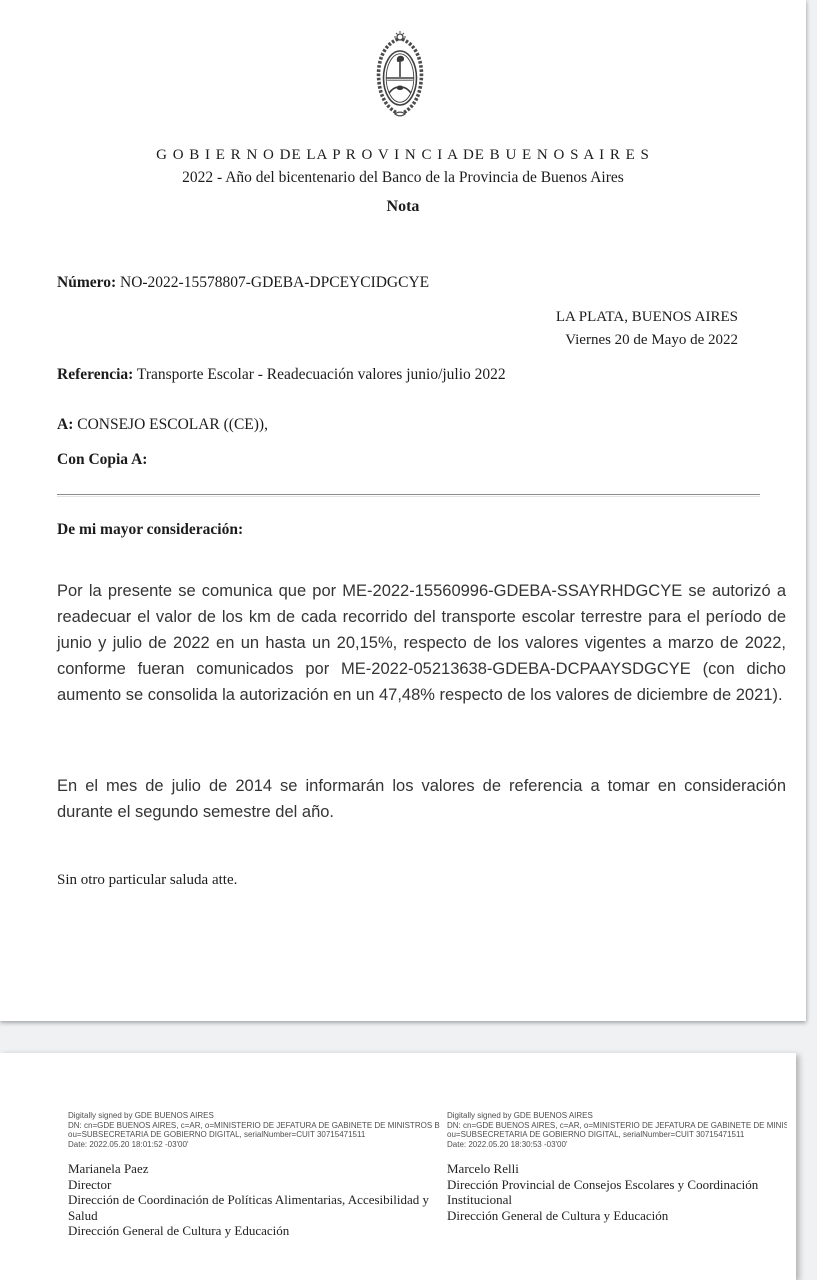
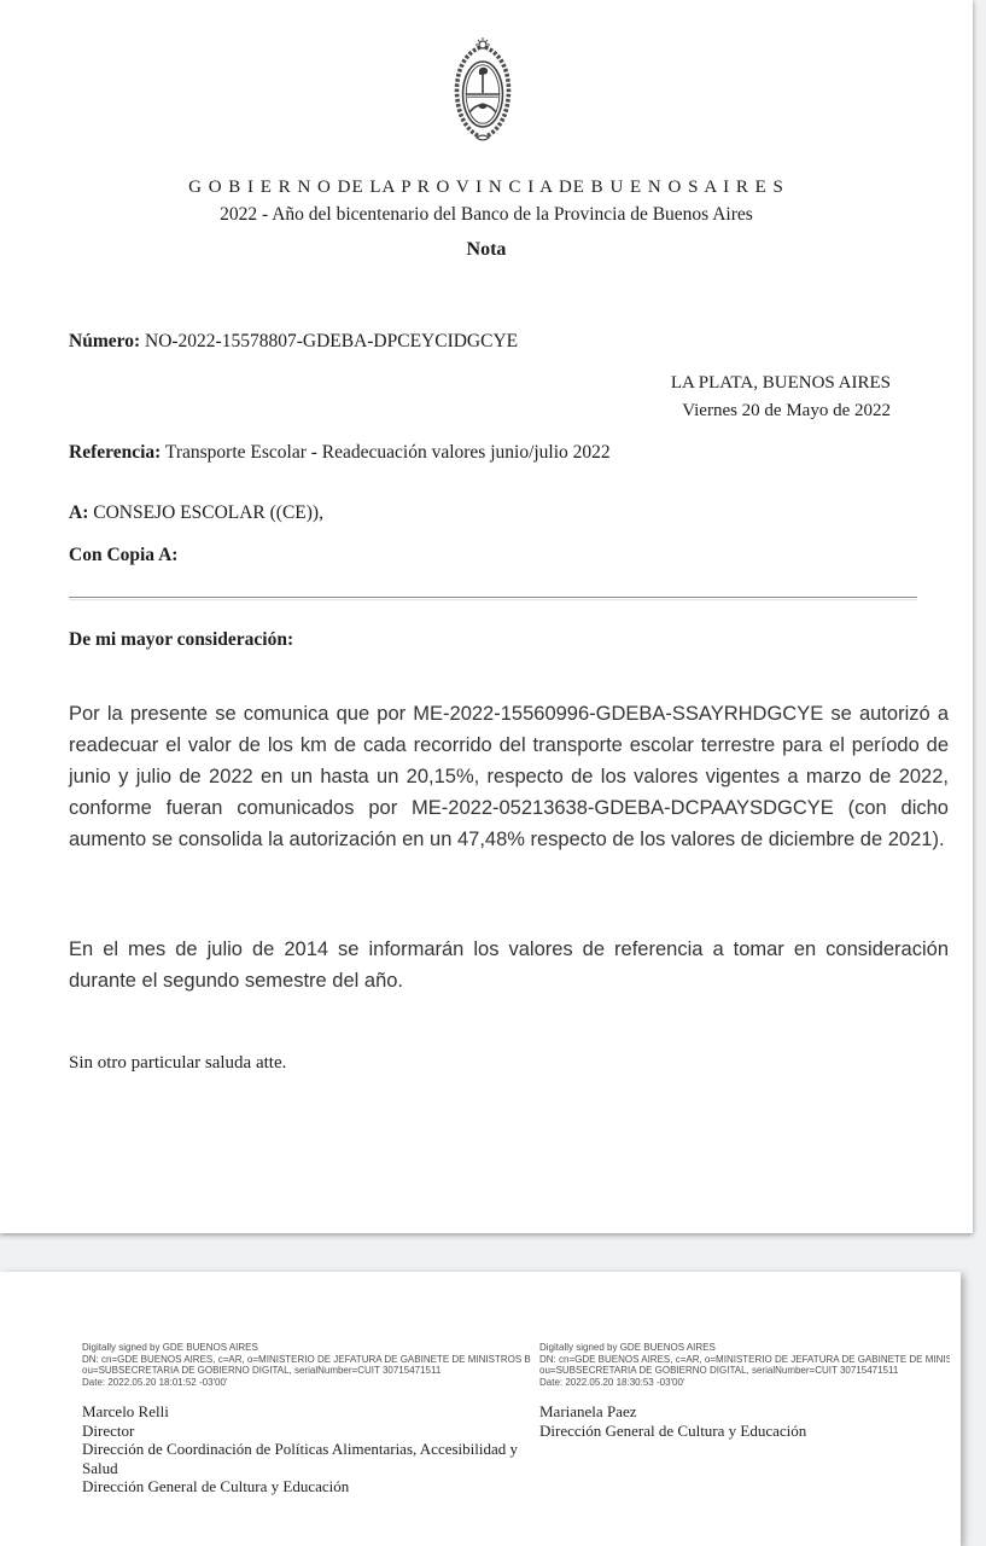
  G O B I E R N O DE LA P R O V I N C I A DE B U E N O S A I R E S
  2022 - Año del bicentenario del Banco de la Provincia de Buenos Aires
  Nota
  Número: NO-2022-15578807-GDEBA-DPCEYCIDGCYE
  LA PLATA, BUENOS AIRES
  Viernes 20 de Mayo de 2022
  Referencia: Transporte Escolar - Readecuación valores junio/julio 2022
  A: CONSEJO ESCOLAR ((CE)),
  Con Copia A:
  De mi mayor consideración:
  Por la presente se comunica que por ME-2022-15560996-GDEBA-SSAYRHDGCYE se autorizó a readecuar el valor de los km de cada recorrido del transporte escolar terrestre para el período de junio y julio de 2022 en un hasta un 20,15%, respecto de los valores vigentes a marzo de 2022, conforme fueran comunicados por ME-2022-05213638-GDEBA-DCPAAYSDGCYE (con dicho aumento se consolida la autorización en un 47,48% respecto de los valores de diciembre de 2021).
  En el mes de julio de 2014 se informarán los valores de referencia a tomar en consideración durante el segundo semestre del año.
  Sin otro particular saluda atte.
  Digitally signed by GDE BUENOS AIRES
  DN: cn=GDE BUENOS AIRES, c=AR, o=MINISTERIO DE JEFATURA DE GABINETE DE MINISTROS B
  ou=SUBSECRETARIA DE GOBIERNO DIGITAL, serialNumber=CUIT 30715471511
  Date: 2022.05.20 18:01:52 -03'00'
- Marianela Paez
+ Marcelo Relli
  Director
  Dirección de Coordinación de Políticas Alimentarias, Accesibilidad y Salud
  Dirección General de Cultura y Educación
  Digitally signed by GDE BUENOS AIRES
  DN: cn=GDE BUENOS AIRES, c=AR, o=MINISTERIO DE JEFATURA DE GABINETE DE MINIS
  ou=SUBSECRETARIA DE GOBIERNO DIGITAL, serialNumber=CUIT 30715471511
  Date: 2022.05.20 18:30:53 -03'00'
- Marcelo Relli
+ Marianela Paez
- Dirección Provincial de Consejos Escolares y Coordinación Institucional
  Dirección General de Cultura y Educación
